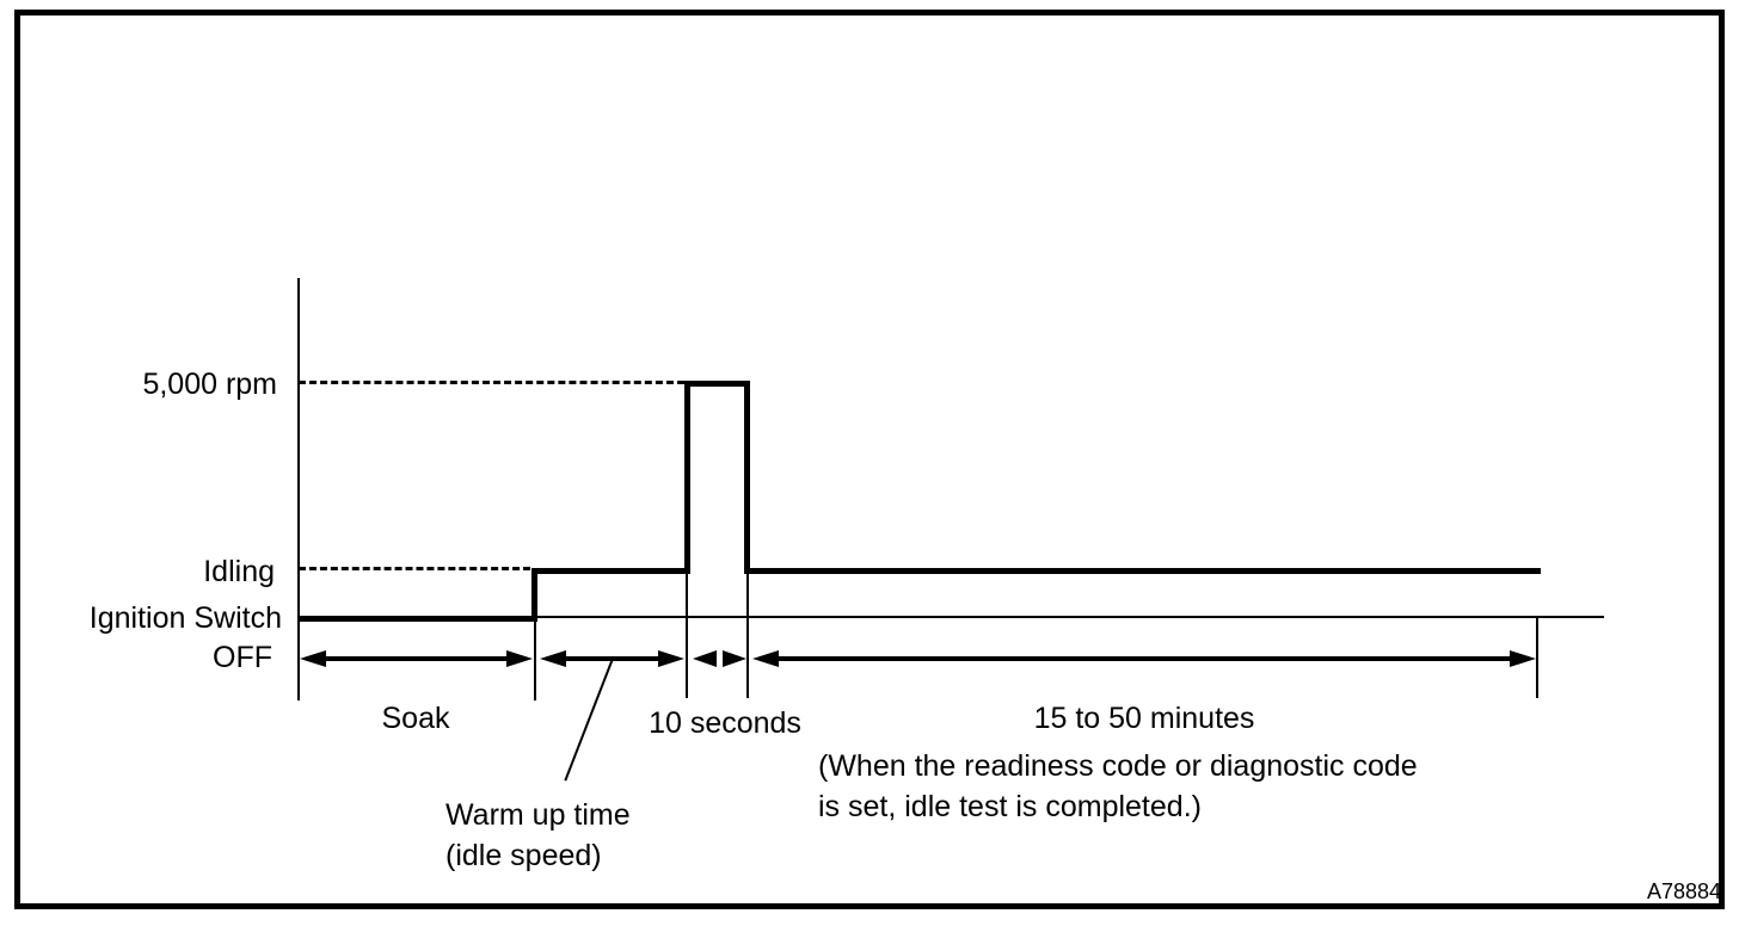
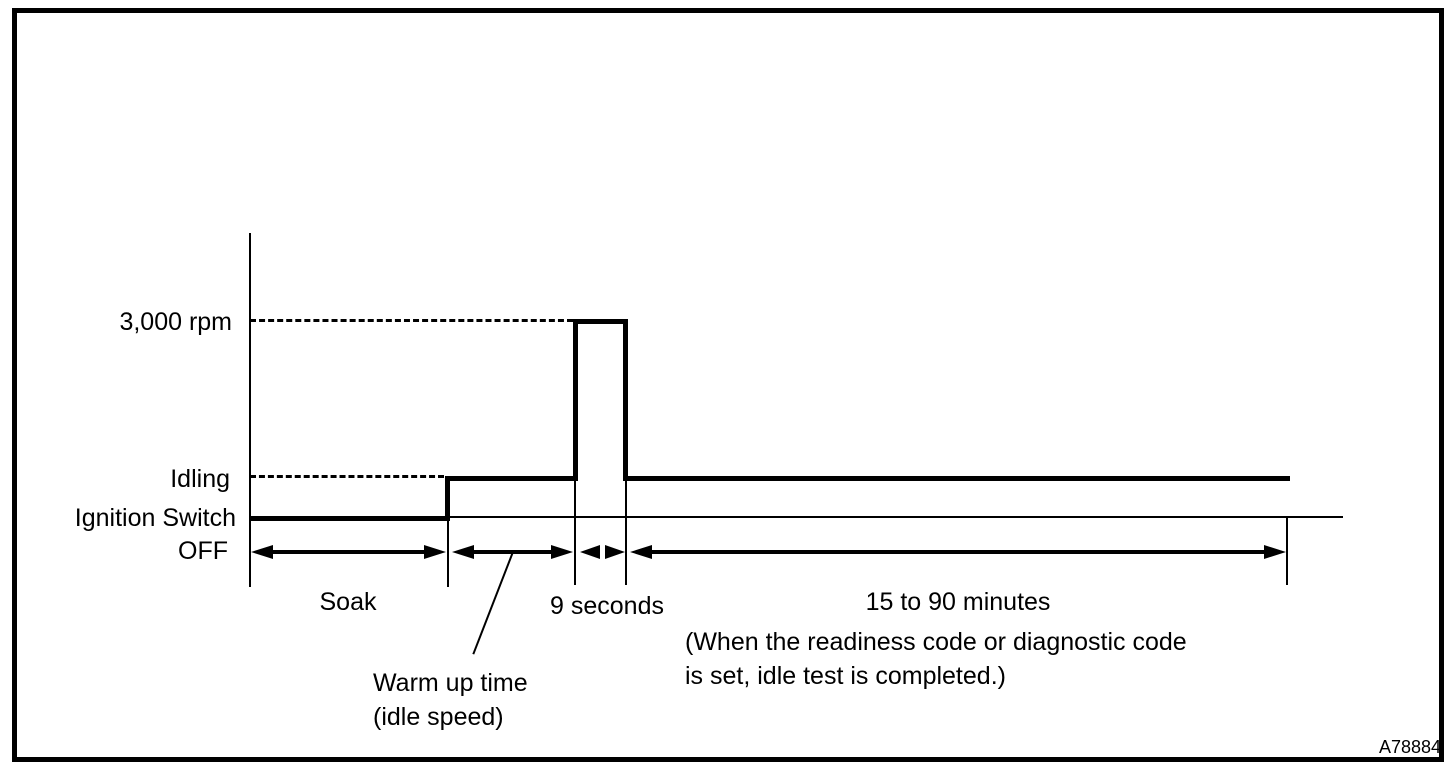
- 5,000 rpm
+ 3,000 rpm
  Idling
  Ignition Switch
  OFF
  Soak
- 10 seconds
+ 9 seconds
- 15 to 50 minutes
+ 15 to 90 minutes
  (When the readiness code or diagnostic code
  is set, idle test is completed.)
  Warm up time
  (idle speed)
  A78884
